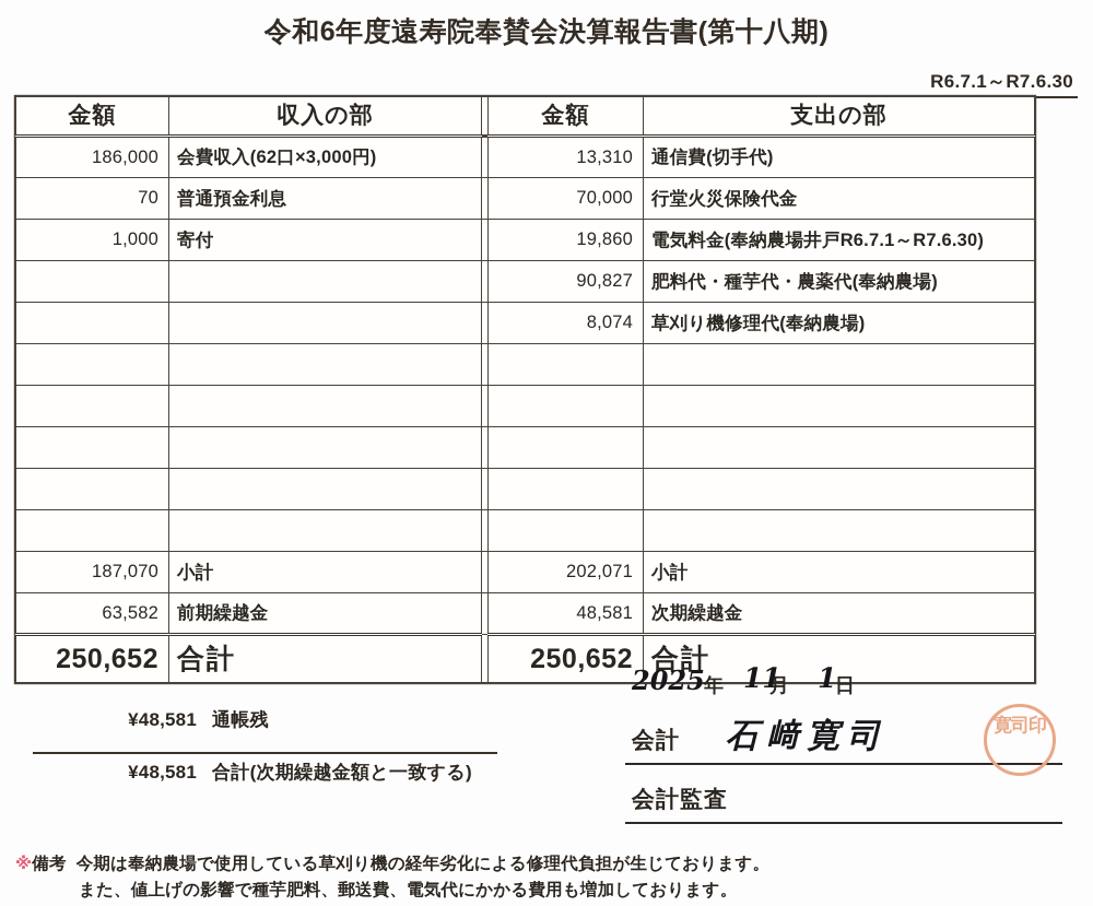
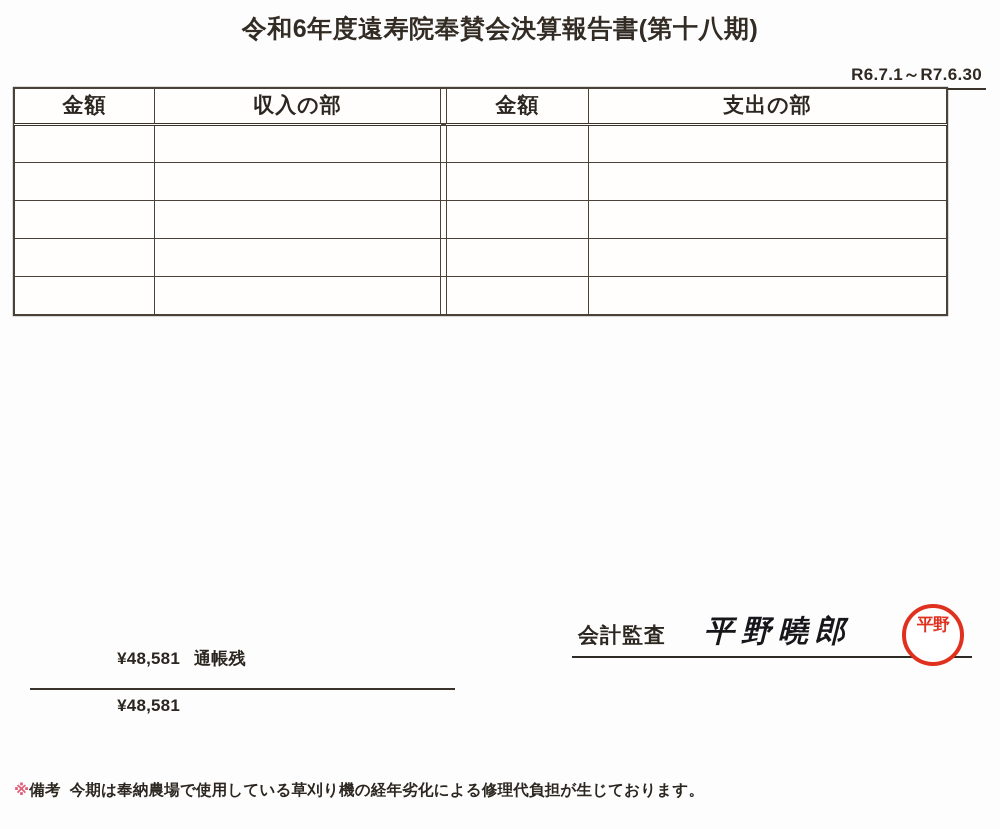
  令和6年度遠寿院奉賛会決算報告書(第十八期)
  R6.7.1～R7.6.30
  金額	収入の部		金額	支出の部
- 186,000	会費収入(62口×3,000円)		13,310	通信費(切手代)
- 70	普通預金利息		70,000	行堂火災保険代金
- 1,000	寄付		19,860	電気料金(奉納農場井戸R6.7.1～R7.6.30)
- 			90,827	肥料代・種芋代・農薬代(奉納農場)
- 			8,074	草刈り機修理代(奉納農場)
- 187,070	小計		202,071	小計
- 63,582	前期繰越金		48,581	次期繰越金
- 250,652	合計		250,652	合計
  ¥48,581
  通帳残
  ¥48,581
- 合計(次期繰越金額と一致する)
- 2025
- 年
- 11
- 月
- 1
- 日
- 会計
- 石﨑寛司
- 寛司印
  会計監査
+ 平野曉郎
+ 平野
  ※備考 今期は奉納農場で使用している草刈り機の経年劣化による修理代負担が生じております。
- また、値上げの影響で種芋肥料、郵送費、電気代にかかる費用も増加しております。
